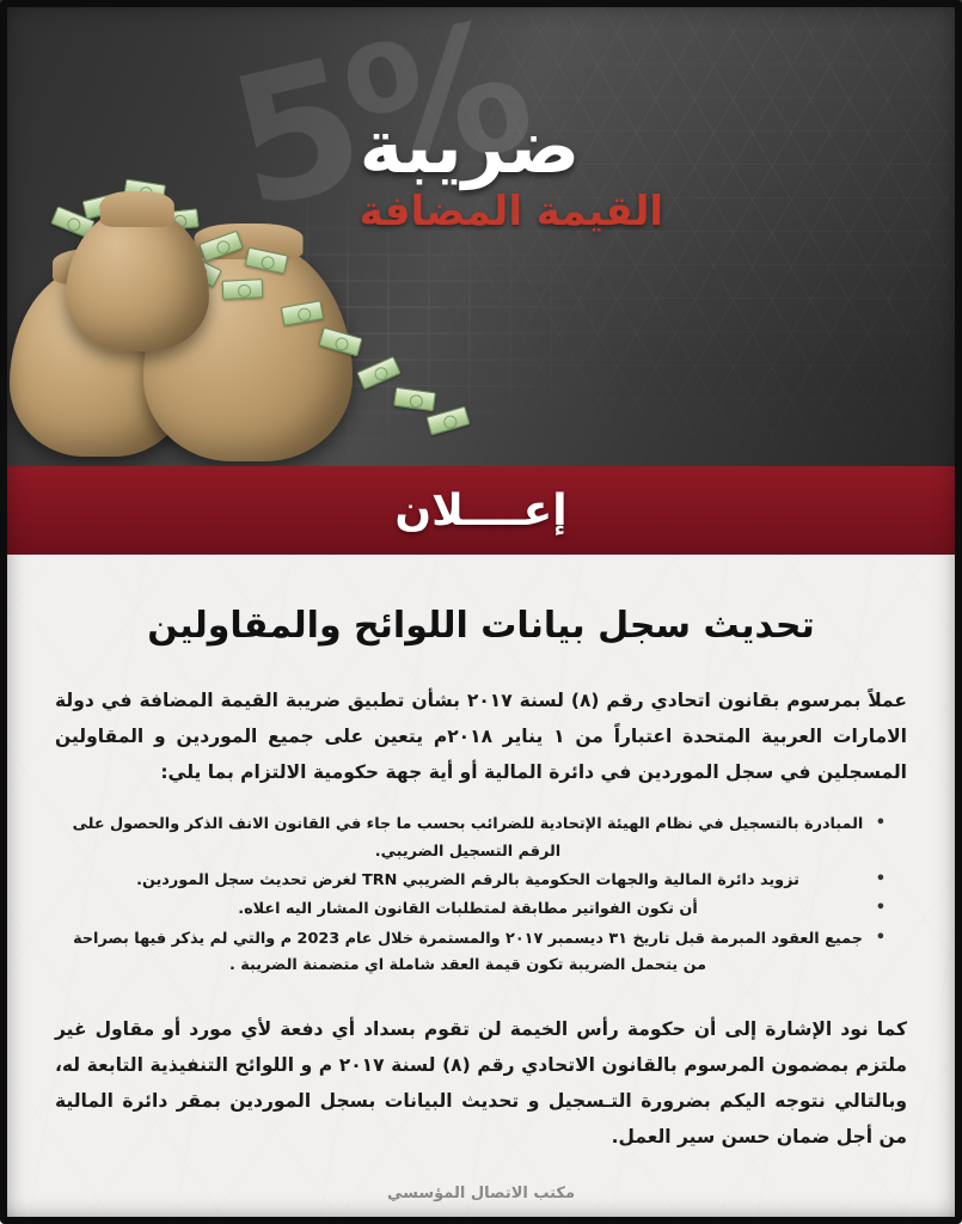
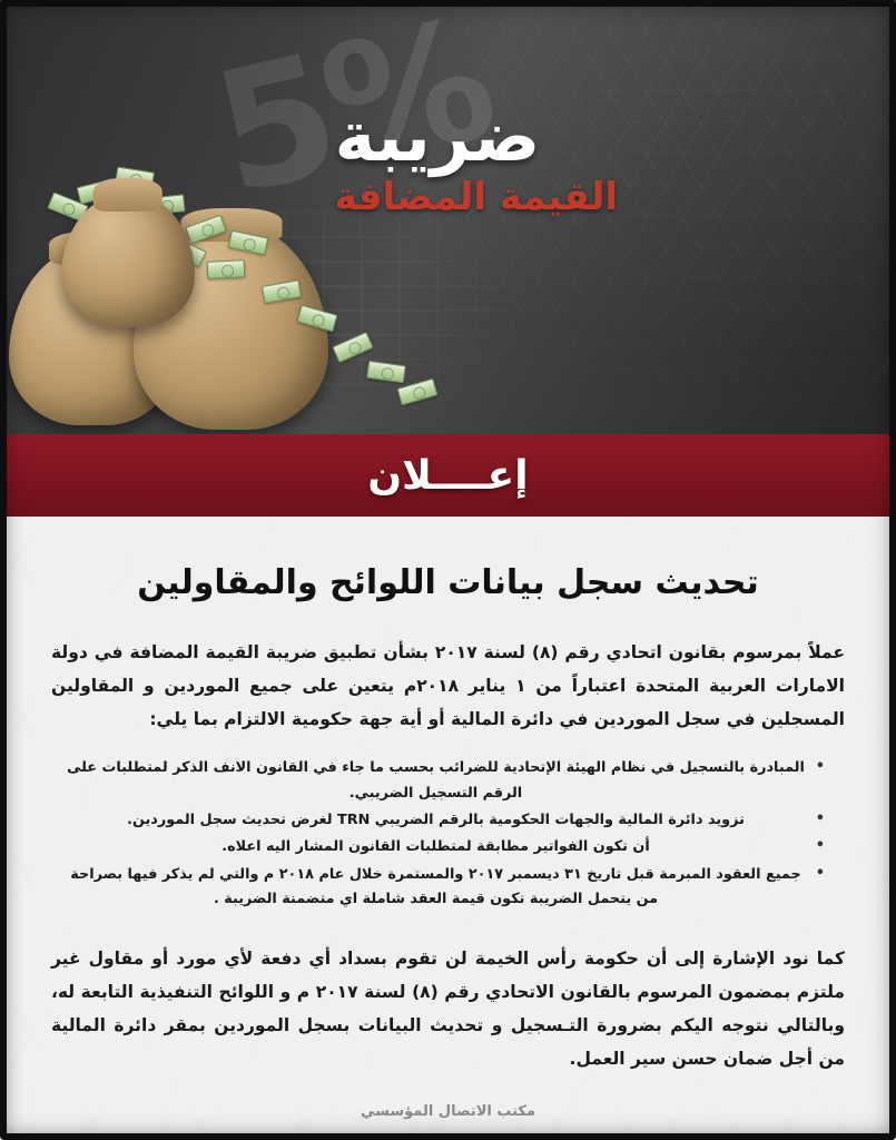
  ضريبة
  القيمة المضافة
  إعــــلان
  تحديث سجل بيانات اللوائح والمقاولين
  عملاً بمرسوم بقانون اتحادي رقم (٨) لسنة ٢٠١٧ بشأن تطبيق ضريبة القيمة المضافة في دولة الامارات العربية المتحدة اعتباراً من ١ يناير ٢٠١٨م يتعين على جميع الموردين و المقاولين المسجلين في سجل الموردين في دائرة المالية أو أية جهة حكومية الالتزام بما يلي:
- المبادرة بالتسجيل في نظام الهيئة الإتحادية للضرائب بحسب ما جاء في القانون الانف الذكر والحصول على الرقم التسجيل الضريبي.
+ المبادرة بالتسجيل في نظام الهيئة الإتحادية للضرائب بحسب ما جاء في القانون الانف الذكر لمتطلبات على الرقم التسجيل الضريبي.
  تزويد دائرة المالية والجهات الحكومية بالرقم الضريبي TRN لغرض تحديث سجل الموردين.
  أن تكون الفواتير مطابقة لمتطلبات القانون المشار اليه اعلاه.
- جميع العقود المبرمة قبل تاريخ ٣١ ديسمبر ٢٠١٧ والمستمرة خلال عام 2023 م والتي لم يذكر فيها بصراحة من يتحمل الضريبة تكون قيمة العقد شاملة اي متضمنة الضريبة .
+ جميع العقود المبرمة قبل تاريخ ٣١ ديسمبر ٢٠١٧ والمستمرة خلال عام ٢٠١٨ م والتي لم يذكر فيها بصراحة من يتحمل الضريبة تكون قيمة العقد شاملة اي متضمنة الضريبة .
  كما نود الإشارة إلى أن حكومة رأس الخيمة لن تقوم بسداد أي دفعة لأي مورد أو مقاول غير ملتزم بمضمون المرسوم بالقانون الاتحادي رقم (٨) لسنة ٢٠١٧ م و اللوائح التنفيذية التابعة له، وبالتالي نتوجه اليكم بضرورة التـسجيل و تحديث البيانات بسجل الموردين بمقر دائرة المالية من أجل ضمان حسن سير العمل.
  مكتب الاتصال المؤسسي
